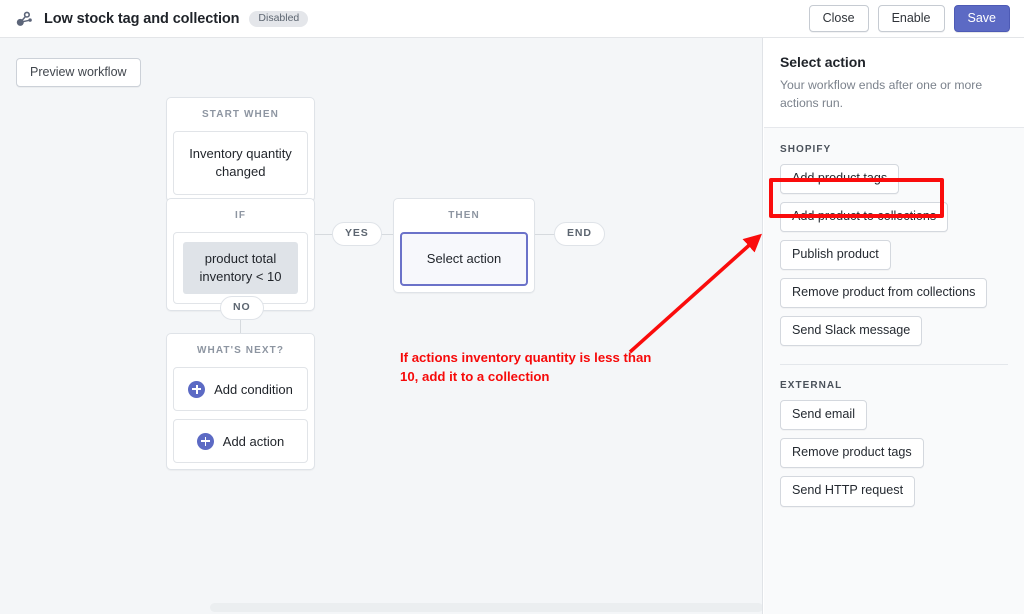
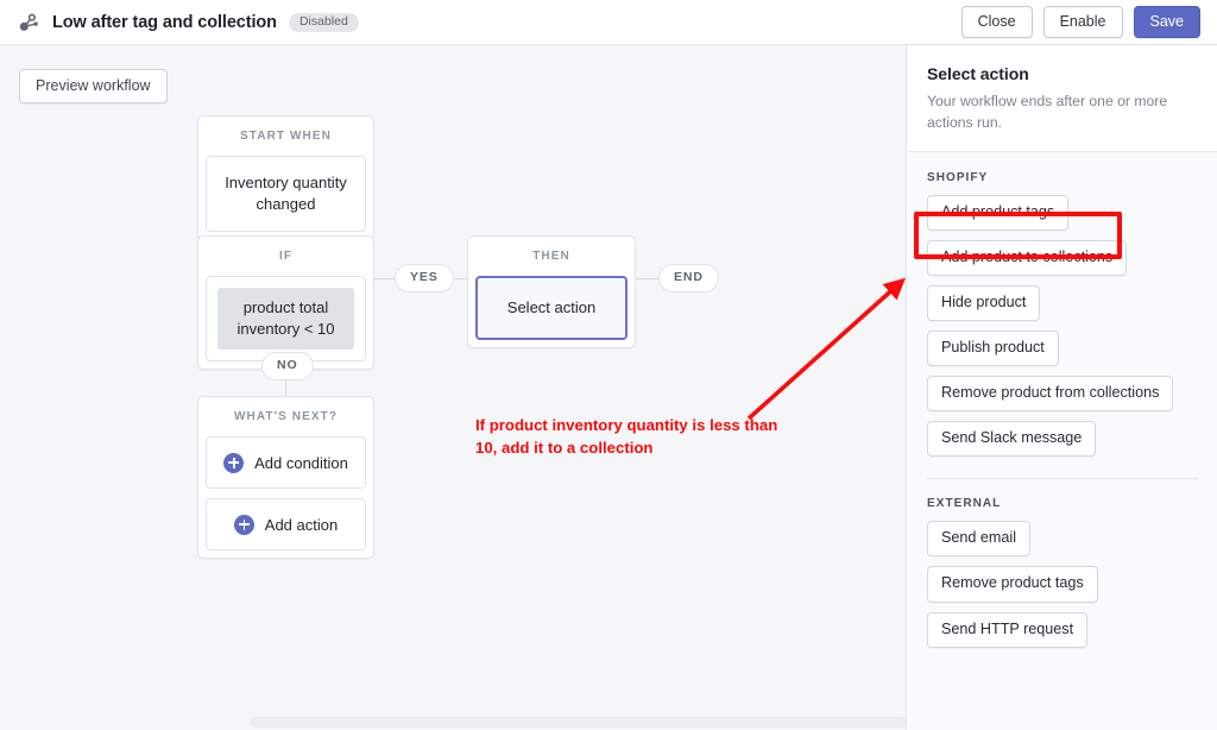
- Low stock tag and collection
+ Low after tag and collection
  Disabled
  Close
  Enable
  Save
  Preview workflow
  START WHEN
  Inventory quantity changed
  IF
  product total inventory < 10
  YES
  THEN
  Select action
  END
  NO
  WHAT'S NEXT?
  Add condition
  Add action
- If actions inventory quantity is less than
+ If product inventory quantity is less than
  10, add it to a collection
  Select action
  Your workflow ends after one or more actions run.
  SHOPIFY
  Add product tags
  Add product to collections
+ Hide product
  Publish product
  Remove product from collections
  Send Slack message
  EXTERNAL
  Send email
  Remove product tags
  Send HTTP request
